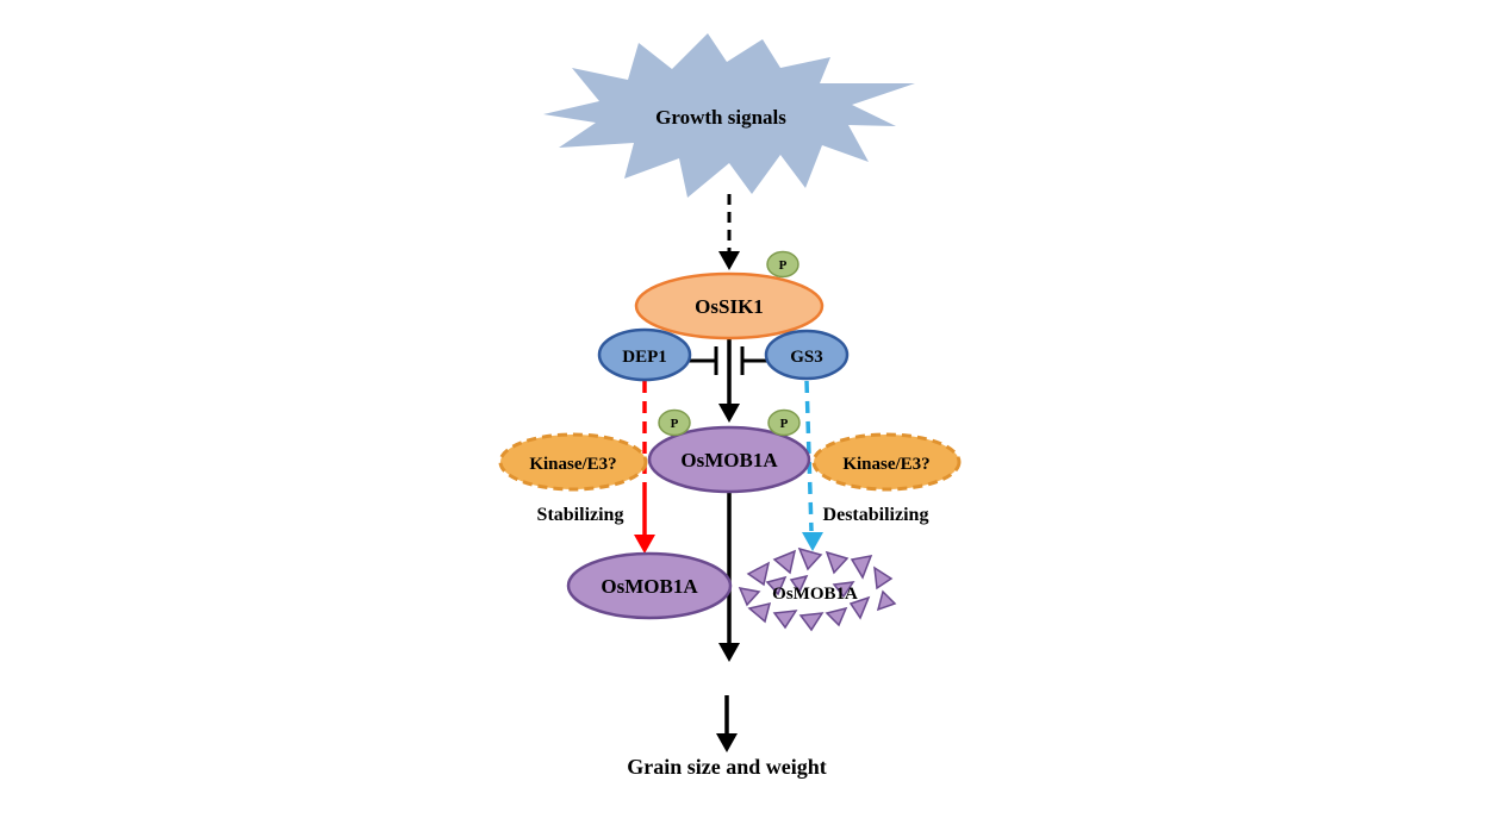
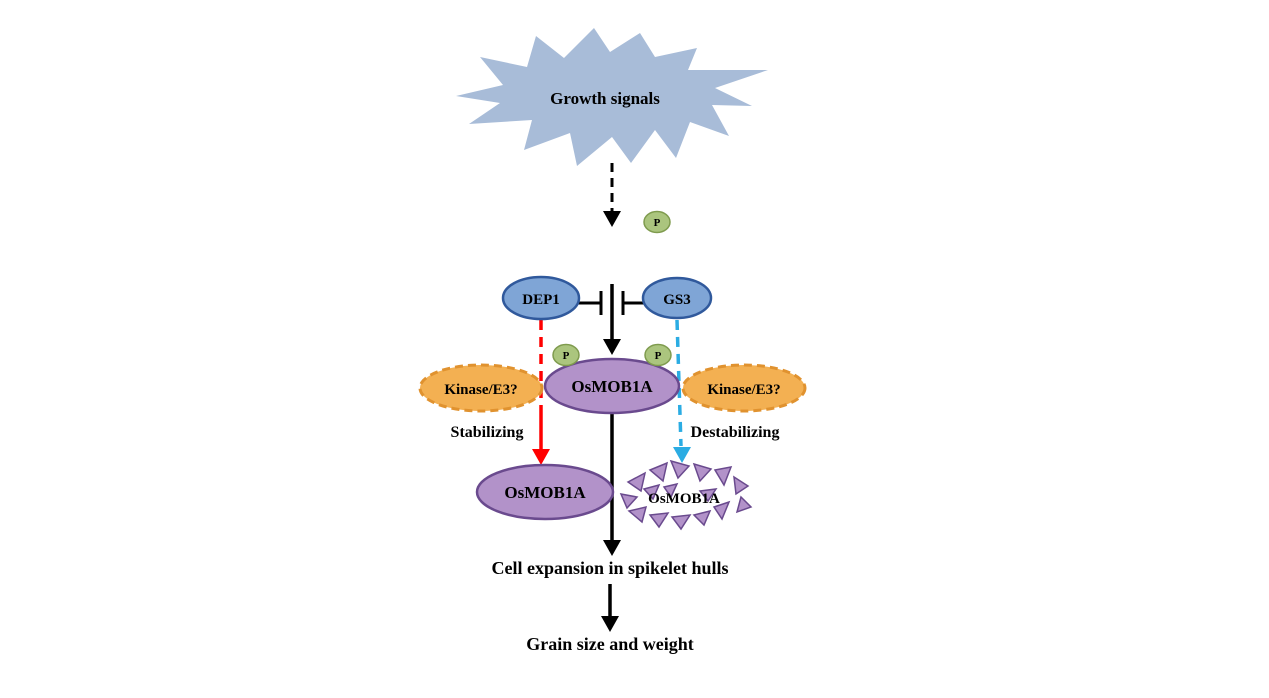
  Growth signals
- OsSIK1
  DEP1
  GS3
  Kinase/E3?
  Kinase/E3?
  OsMOB1A
  OsMOB1A
  OsMOB1A
  P
  P
  P
  Stabilizing
  Destabilizing
+ Cell expansion in spikelet hulls
  Grain size and weight
